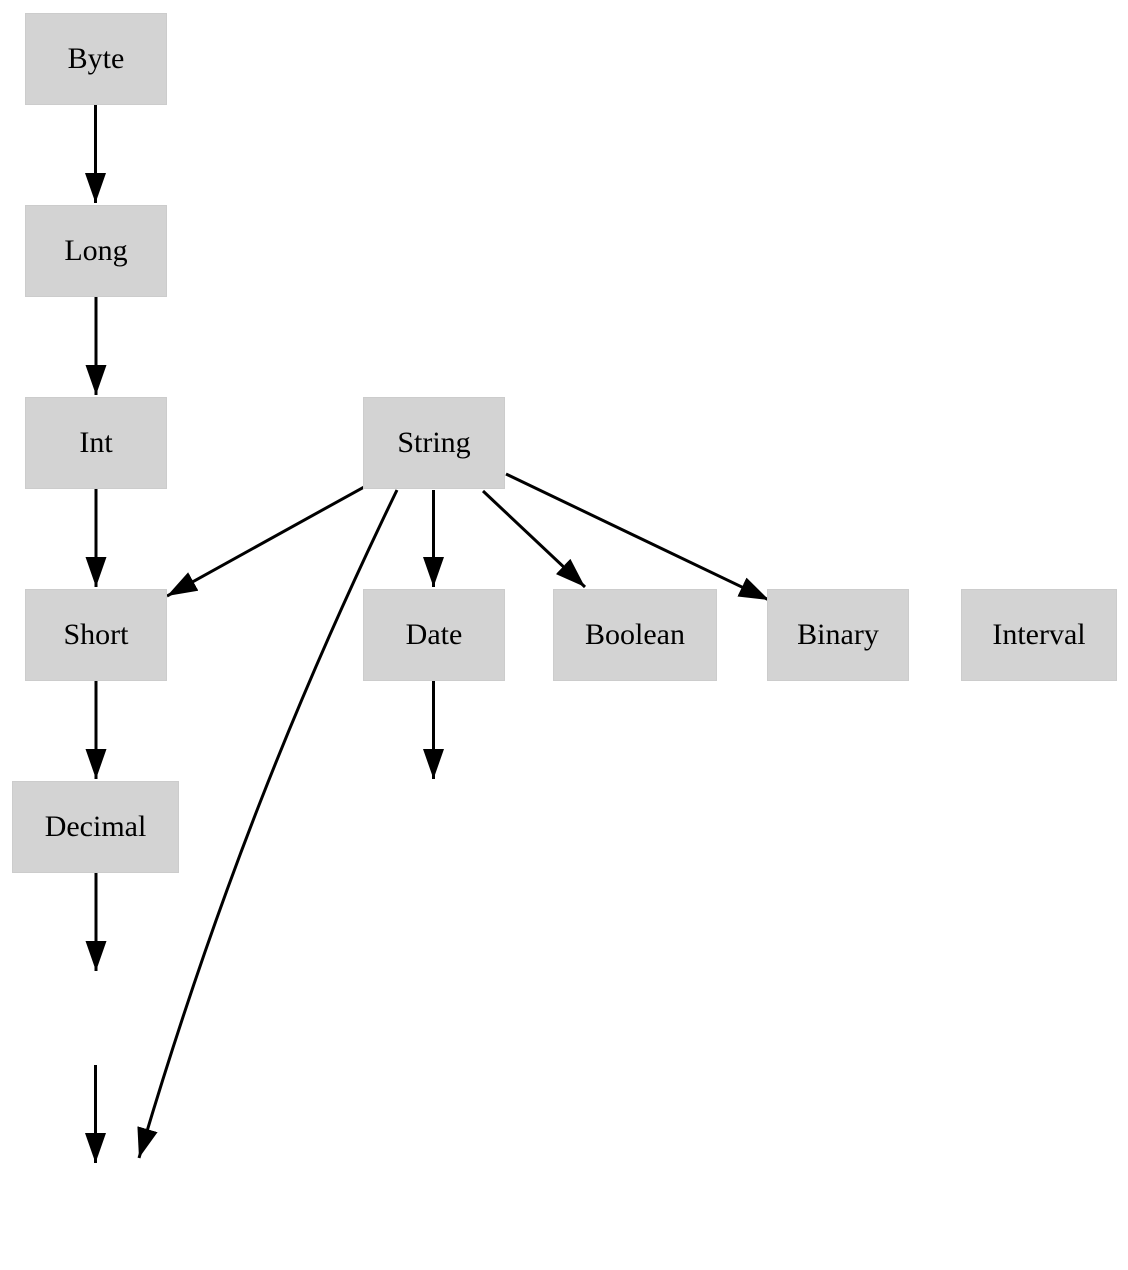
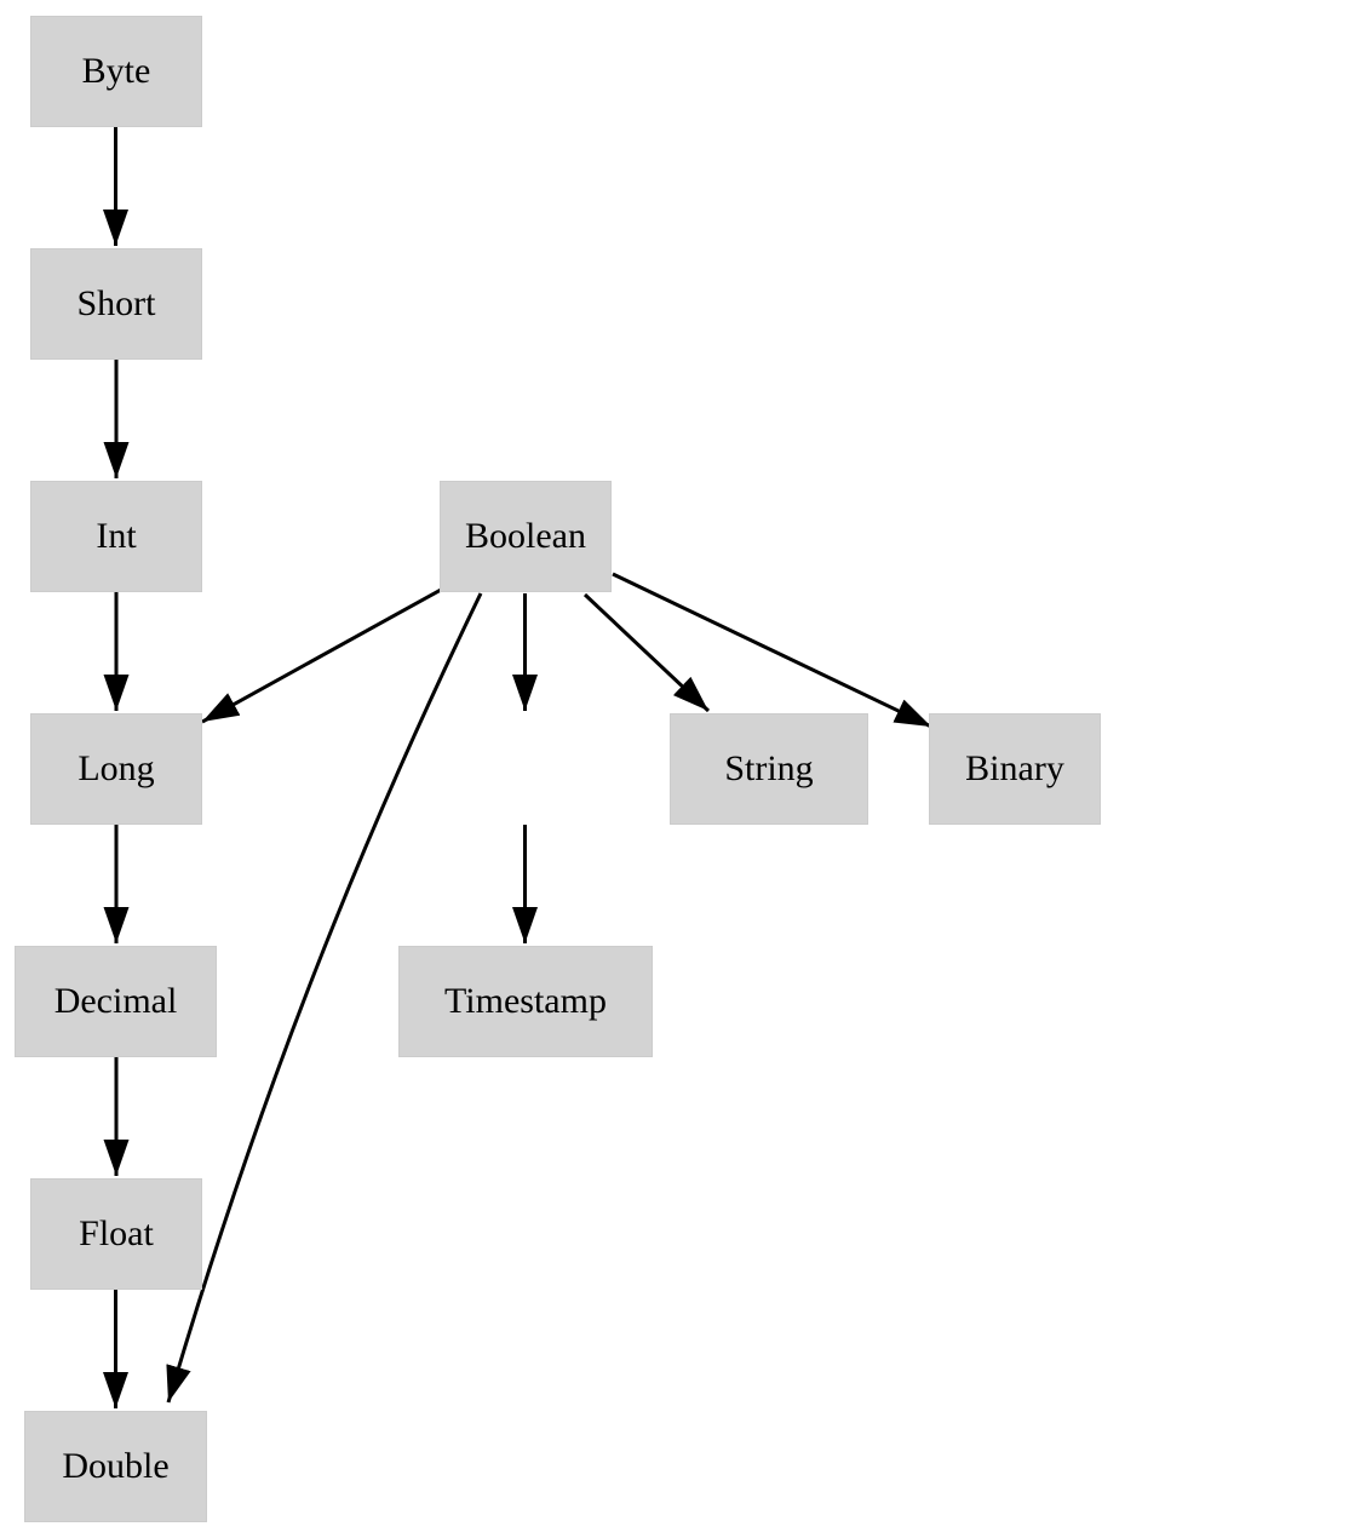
  Byte
- Long
+ Short
  Int
- String
+ Boolean
- Short
+ Long
- Date
- Boolean
+ String
  Binary
- Interval
  Decimal
+ Timestamp
+ Float
+ Double
